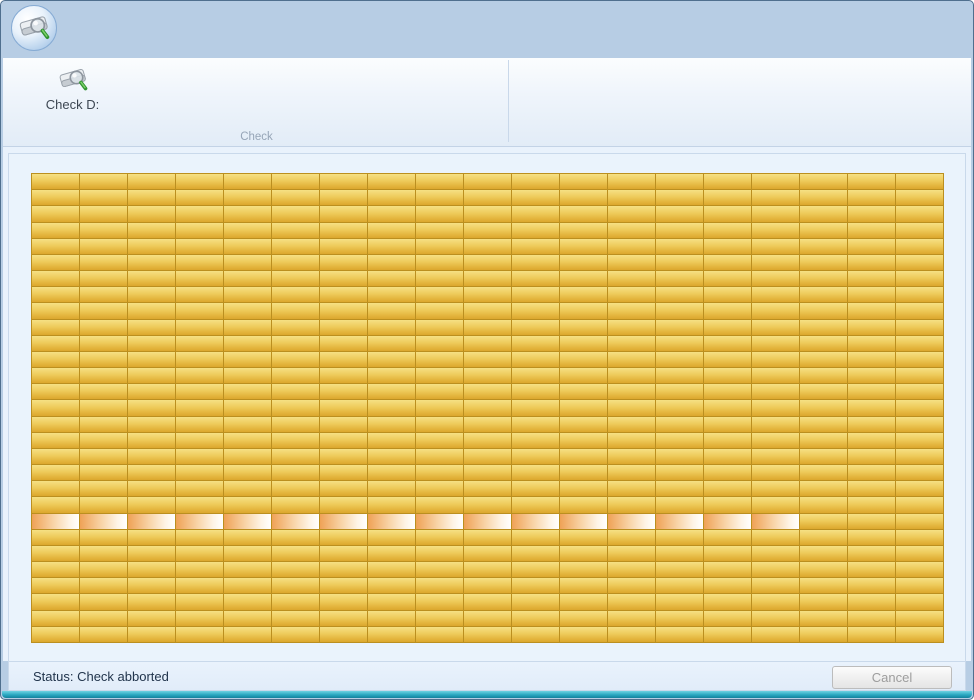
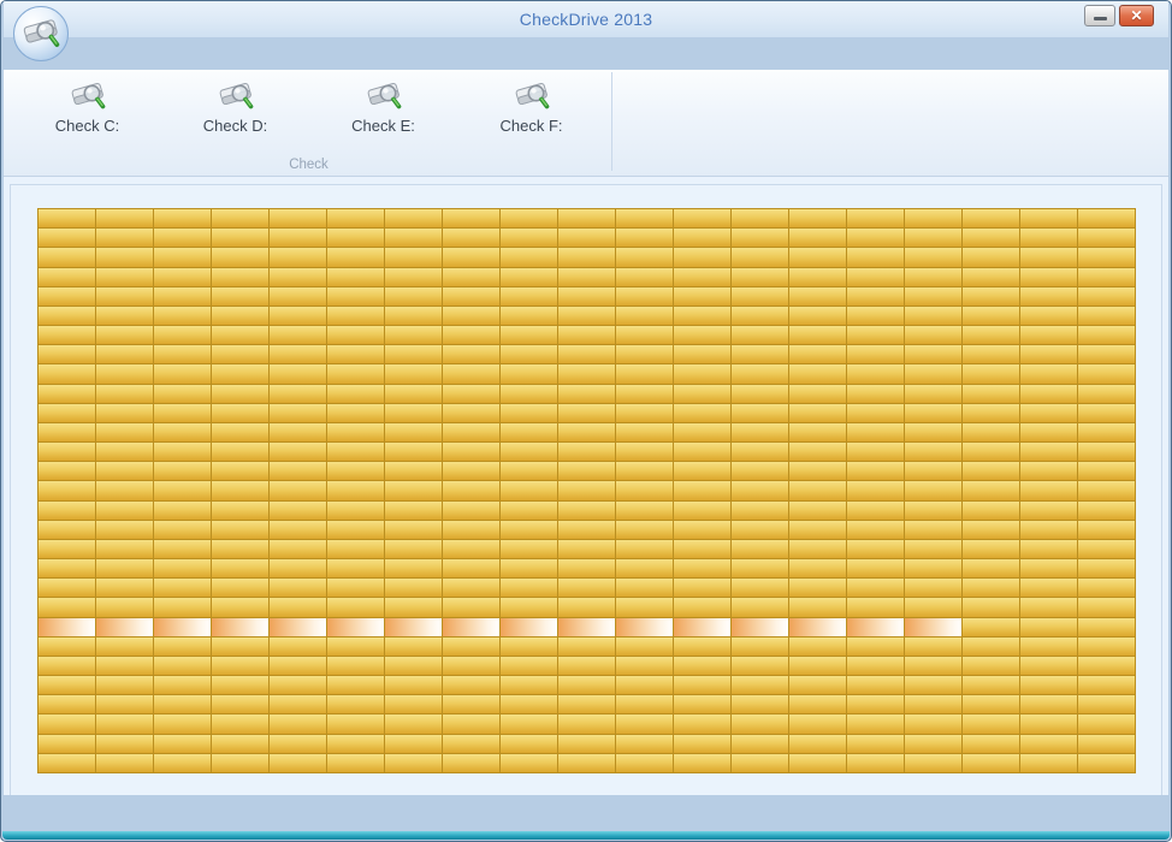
+ CheckDrive 2013
+ ✕
+ Check C:
  Check D:
+ Check E:
+ Check F:
  Check
- Status: Check abborted
- Cancel
